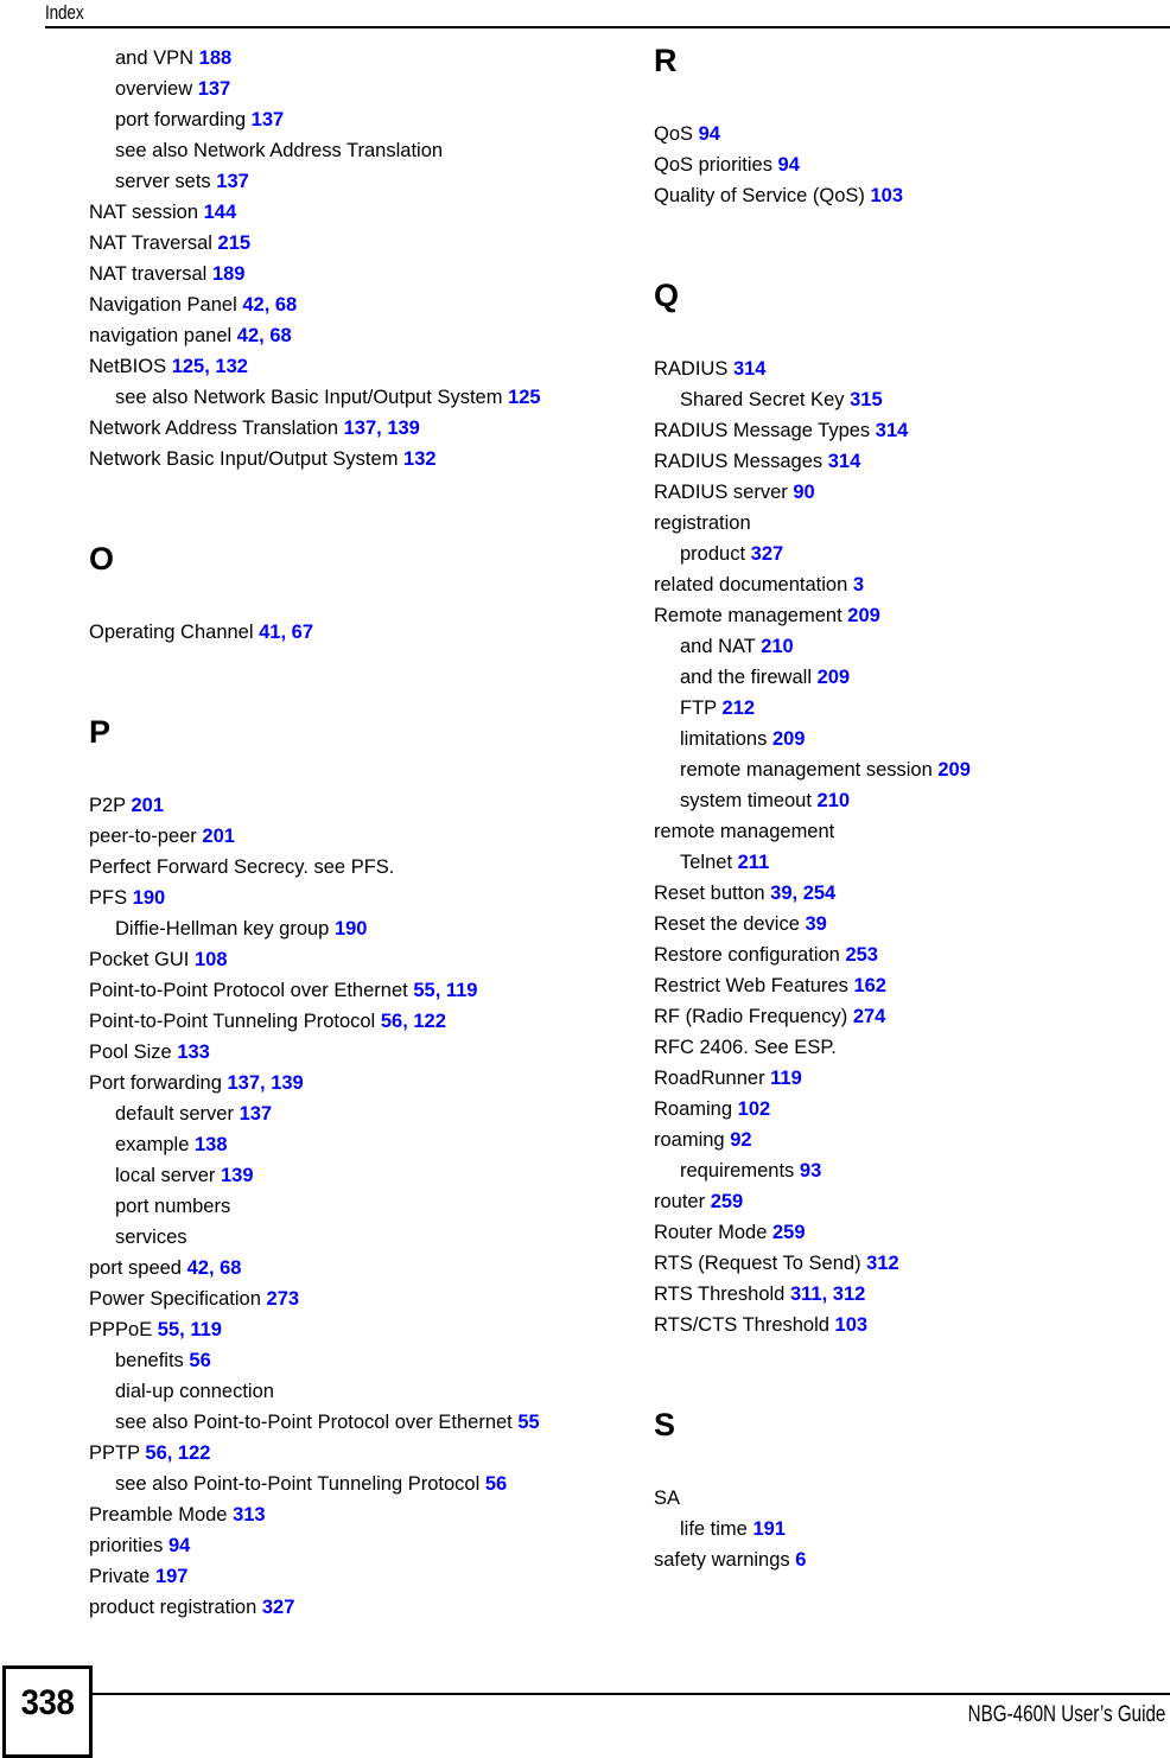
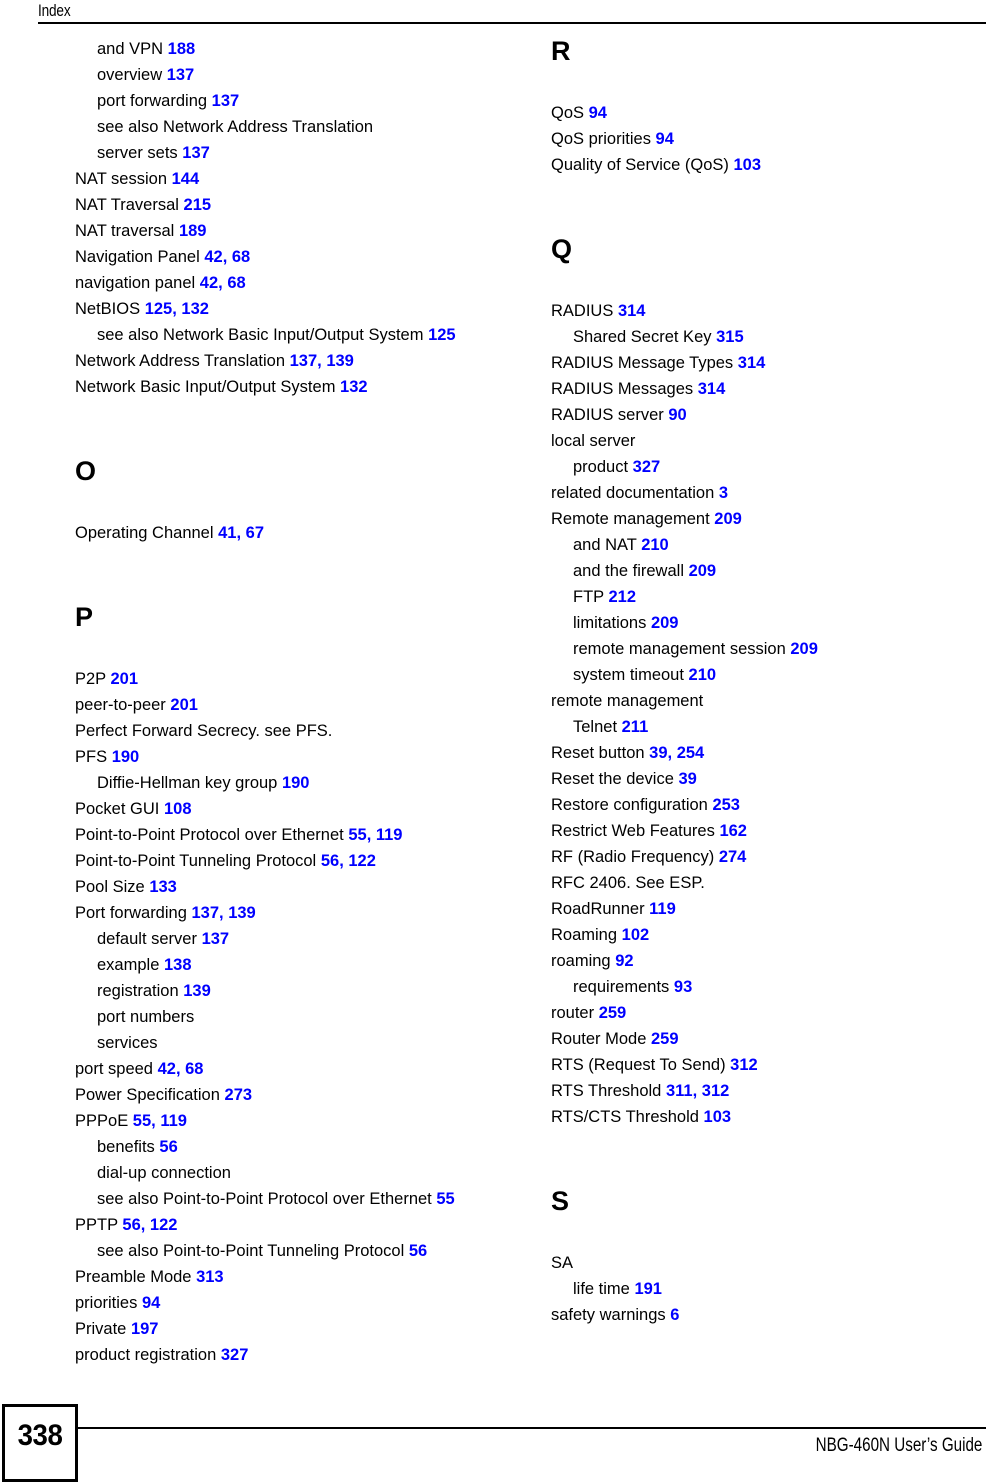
  Index
  and VPN 188
  overview 137
  port forwarding 137
  see also Network Address Translation
  server sets 137
  NAT session 144
  NAT Traversal 215
  NAT traversal 189
  Navigation Panel 42, 68
  navigation panel 42, 68
  NetBIOS 125, 132
  see also Network Basic Input/Output System 125
  Network Address Translation 137, 139
  Network Basic Input/Output System 132
  O
  Operating Channel 41, 67
  P
  P2P 201
  peer-to-peer 201
  Perfect Forward Secrecy. see PFS.
  PFS 190
  Diffie-Hellman key group 190
  Pocket GUI 108
  Point-to-Point Protocol over Ethernet 55, 119
  Point-to-Point Tunneling Protocol 56, 122
  Pool Size 133
  Port forwarding 137, 139
  default server 137
  example 138
- local server 139
+ registration 139
  port numbers
  services
  port speed 42, 68
  Power Specification 273
  PPPoE 55, 119
  benefits 56
  dial-up connection
  see also Point-to-Point Protocol over Ethernet 55
  PPTP 56, 122
  see also Point-to-Point Tunneling Protocol 56
  Preamble Mode 313
  priorities 94
  Private 197
  product registration 327
  R
  QoS 94
  QoS priorities 94
  Quality of Service (QoS) 103
  Q
  RADIUS 314
  Shared Secret Key 315
  RADIUS Message Types 314
  RADIUS Messages 314
  RADIUS server 90
- registration
+ local server
  product 327
  related documentation 3
  Remote management 209
  and NAT 210
  and the firewall 209
  FTP 212
  limitations 209
  remote management session 209
  system timeout 210
  remote management
  Telnet 211
  Reset button 39, 254
  Reset the device 39
  Restore configuration 253
  Restrict Web Features 162
  RF (Radio Frequency) 274
  RFC 2406. See ESP.
  RoadRunner 119
  Roaming 102
  roaming 92
  requirements 93
  router 259
  Router Mode 259
  RTS (Request To Send) 312
  RTS Threshold 311, 312
  RTS/CTS Threshold 103
  S
  SA
  life time 191
  safety warnings 6
  338
  NBG-460N User’s Guide
